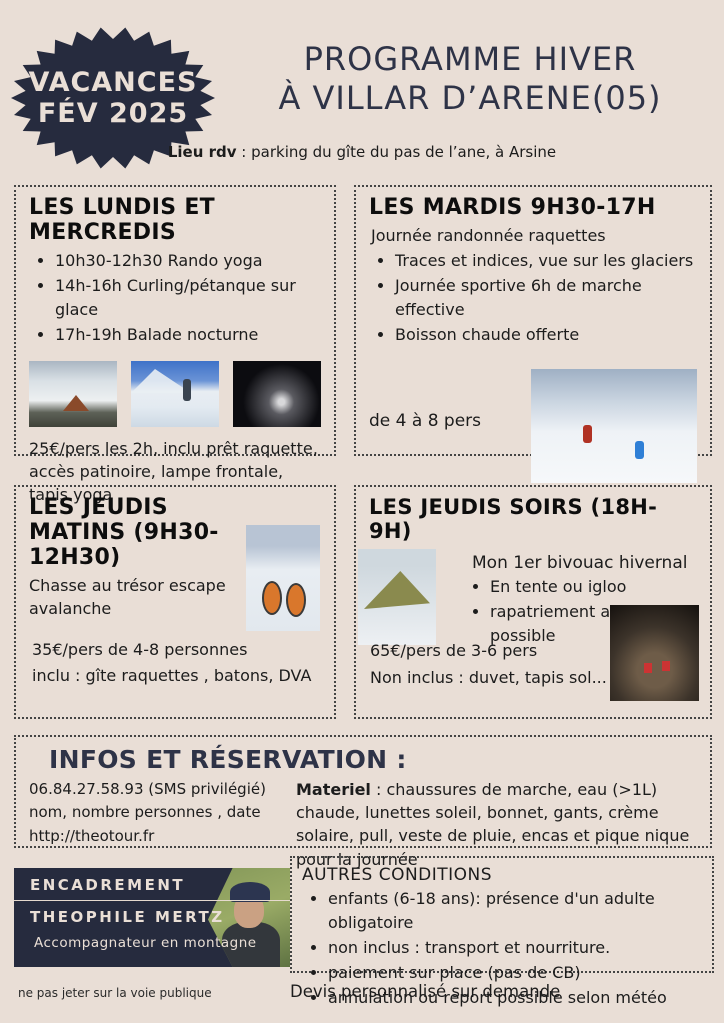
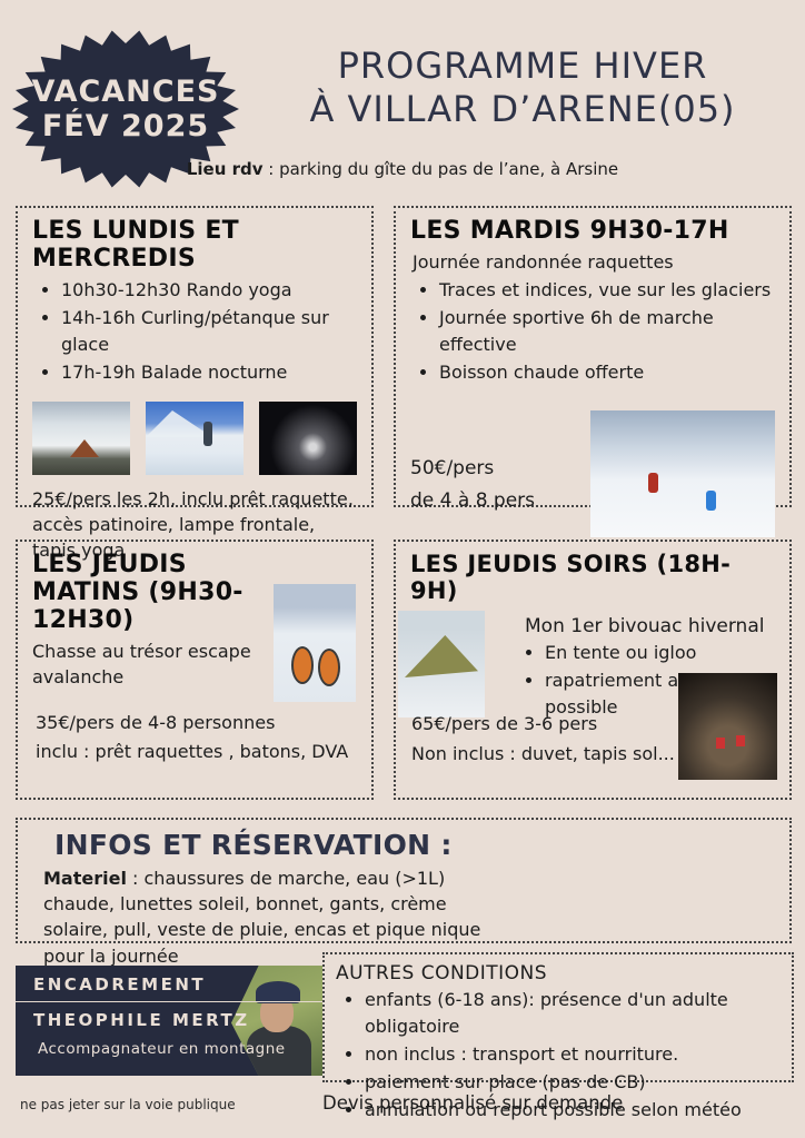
  VACANCES
  FÉV 2025
  PROGRAMME HIVER
  À VILLAR D’ARENE(05)
  Lieu rdv : parking du gîte du pas de l’ane, à Arsine
  LES LUNDIS ET MERCREDIS
  10h30-12h30 Rando yoga
  14h-16h Curling/pétanque sur glace
  17h-19h Balade nocturne
  25€/pers les 2h, inclu prêt raquette, accès patinoire, lampe frontale, tapis yoga
  LES MARDIS 9H30-17H
  Journée randonnée raquettes
  Traces et indices, vue sur les glaciers
  Journée sportive 6h de marche effective
  Boisson chaude offerte
+ 50€/pers
  de 4 à 8 pers
  LES JEUDIS MATINS (9H30-12H30)
  Chasse au trésor escape avalanche
  35€/pers de 4-8 personnes
- inclu : gîte raquettes , batons, DVA
+ inclu : prêt raquettes , batons, DVA
  LES JEUDIS SOIRS (18H-9H)
  Mon 1er bivouac hivernal
  En tente ou igloo
  rapatriement a possible
  65€/pers de 3-6 pers
  Non inclus : duvet, tapis sol...
  INFOS ET RÉSERVATION :
- 06.84.27.58.93 (SMS privilégié)
- nom, nombre personnes , date
- http://theotour.fr
  Materiel : chaussures de marche, eau (>1L) chaude, lunettes soleil, bonnet, gants, crème solaire, pull, veste de pluie, encas et pique nique pour la journée
  ENCADREMENT
  THEOPHILE MERTZ
  Accompagnateur en montagne
  AUTRES CONDITIONS
  enfants (6-18 ans): présence d'un adulte obligatoire
  non inclus : transport et nourriture.
  paiement sur place (pas de CB)
  annulation ou report possible selon météo
  ne pas jeter sur la voie publique
  Devis personnalisé sur demande
